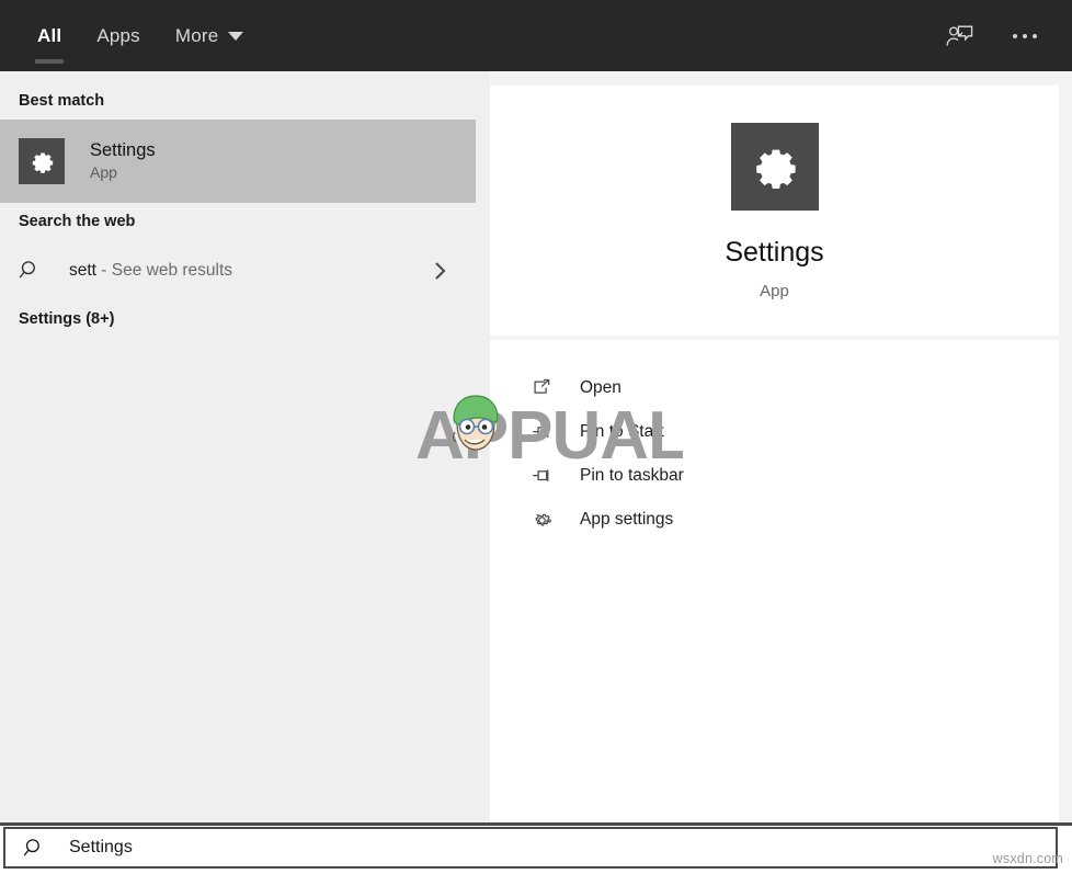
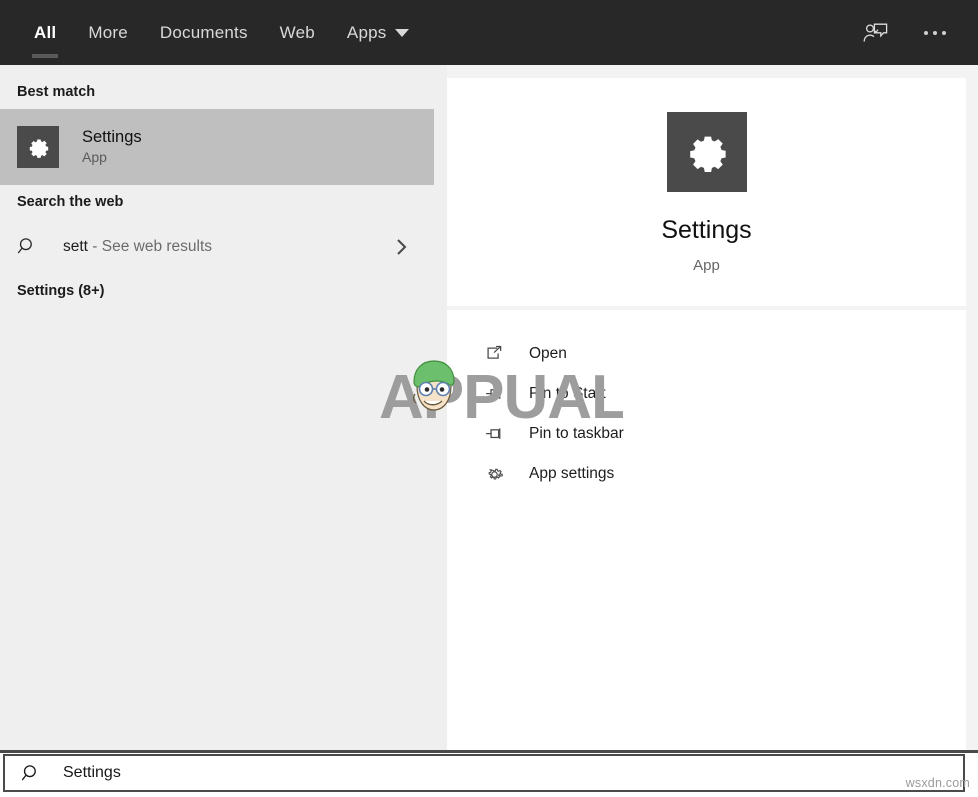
  All
- Apps
+ More
+ Documents
+ Web
- More
+ Apps
  Best match
  Settings
  App
  Search the web
  sett - See web results
  Settings (8+)
  Settings
  App
  Open
  Pin to Start
  Pin to taskbar
  App settings
  APUAL
  Settings
  wsxdn.com
